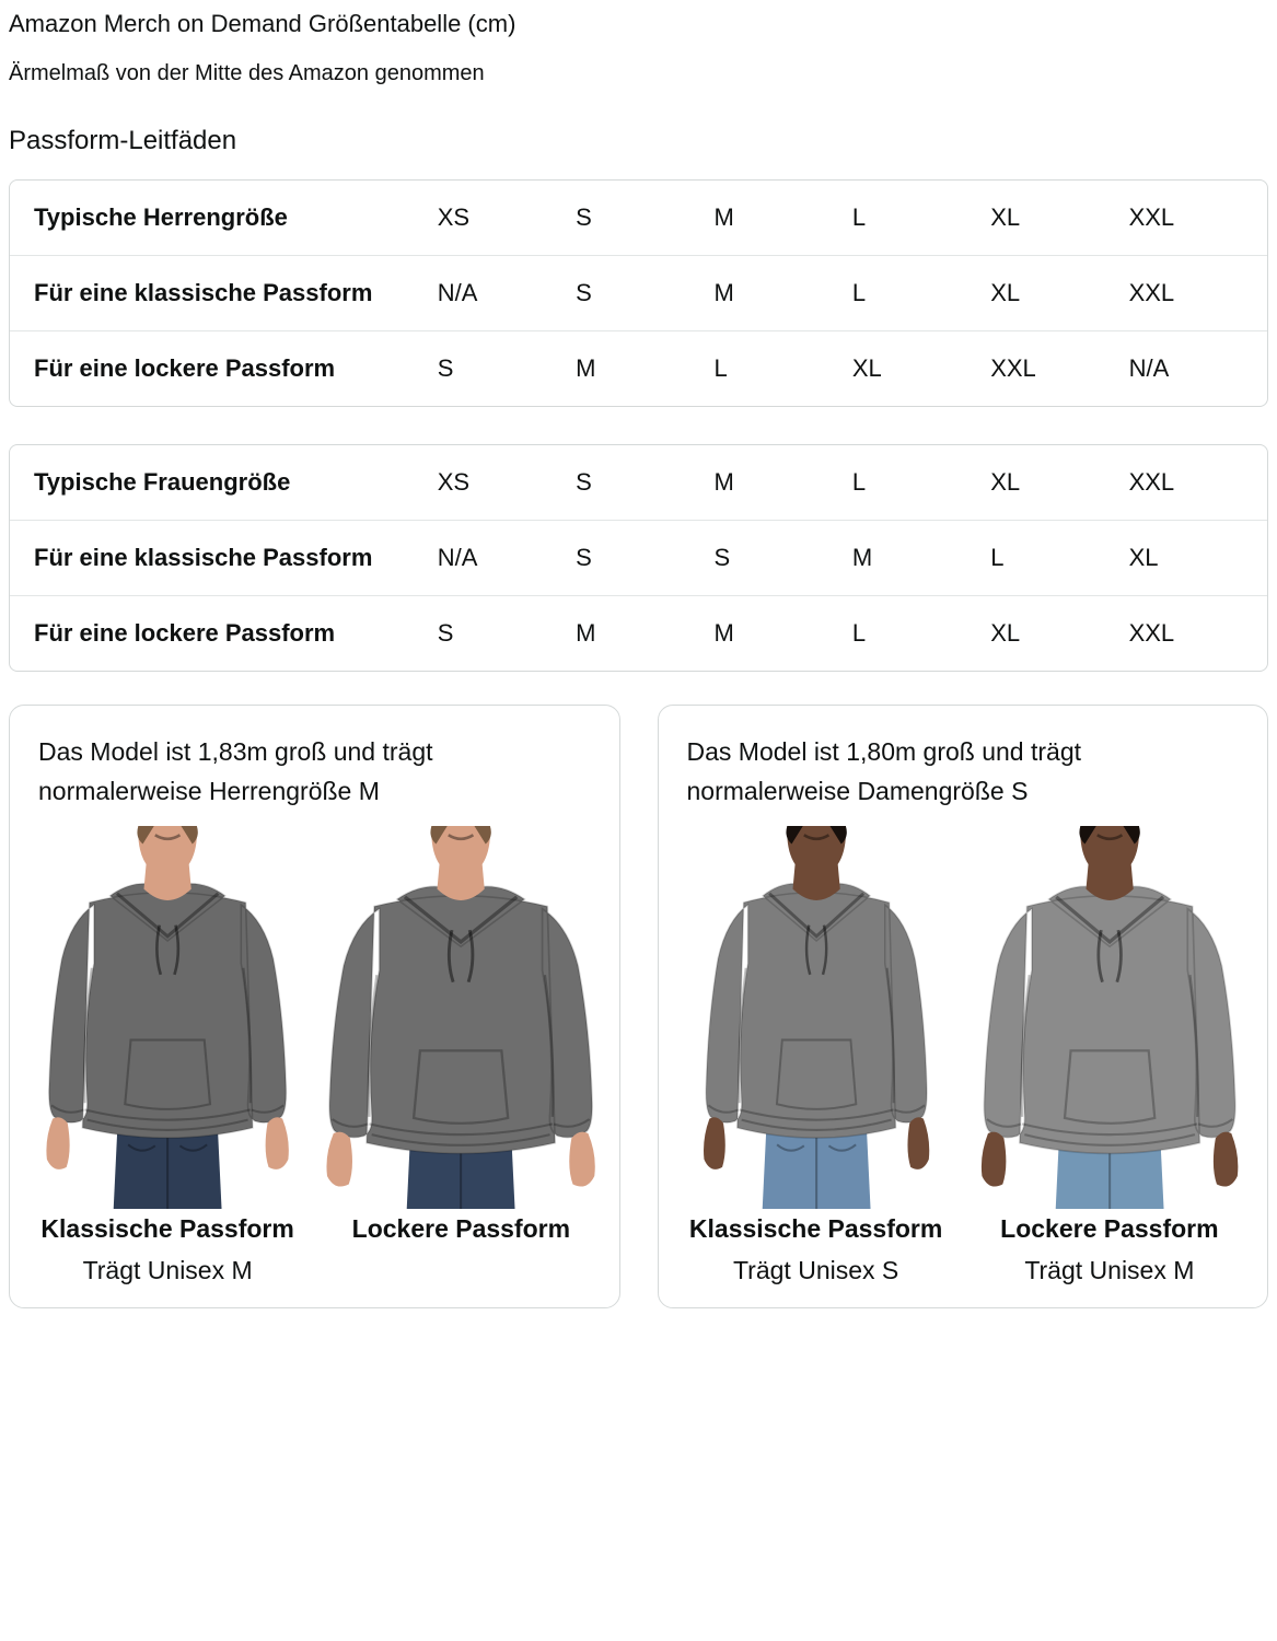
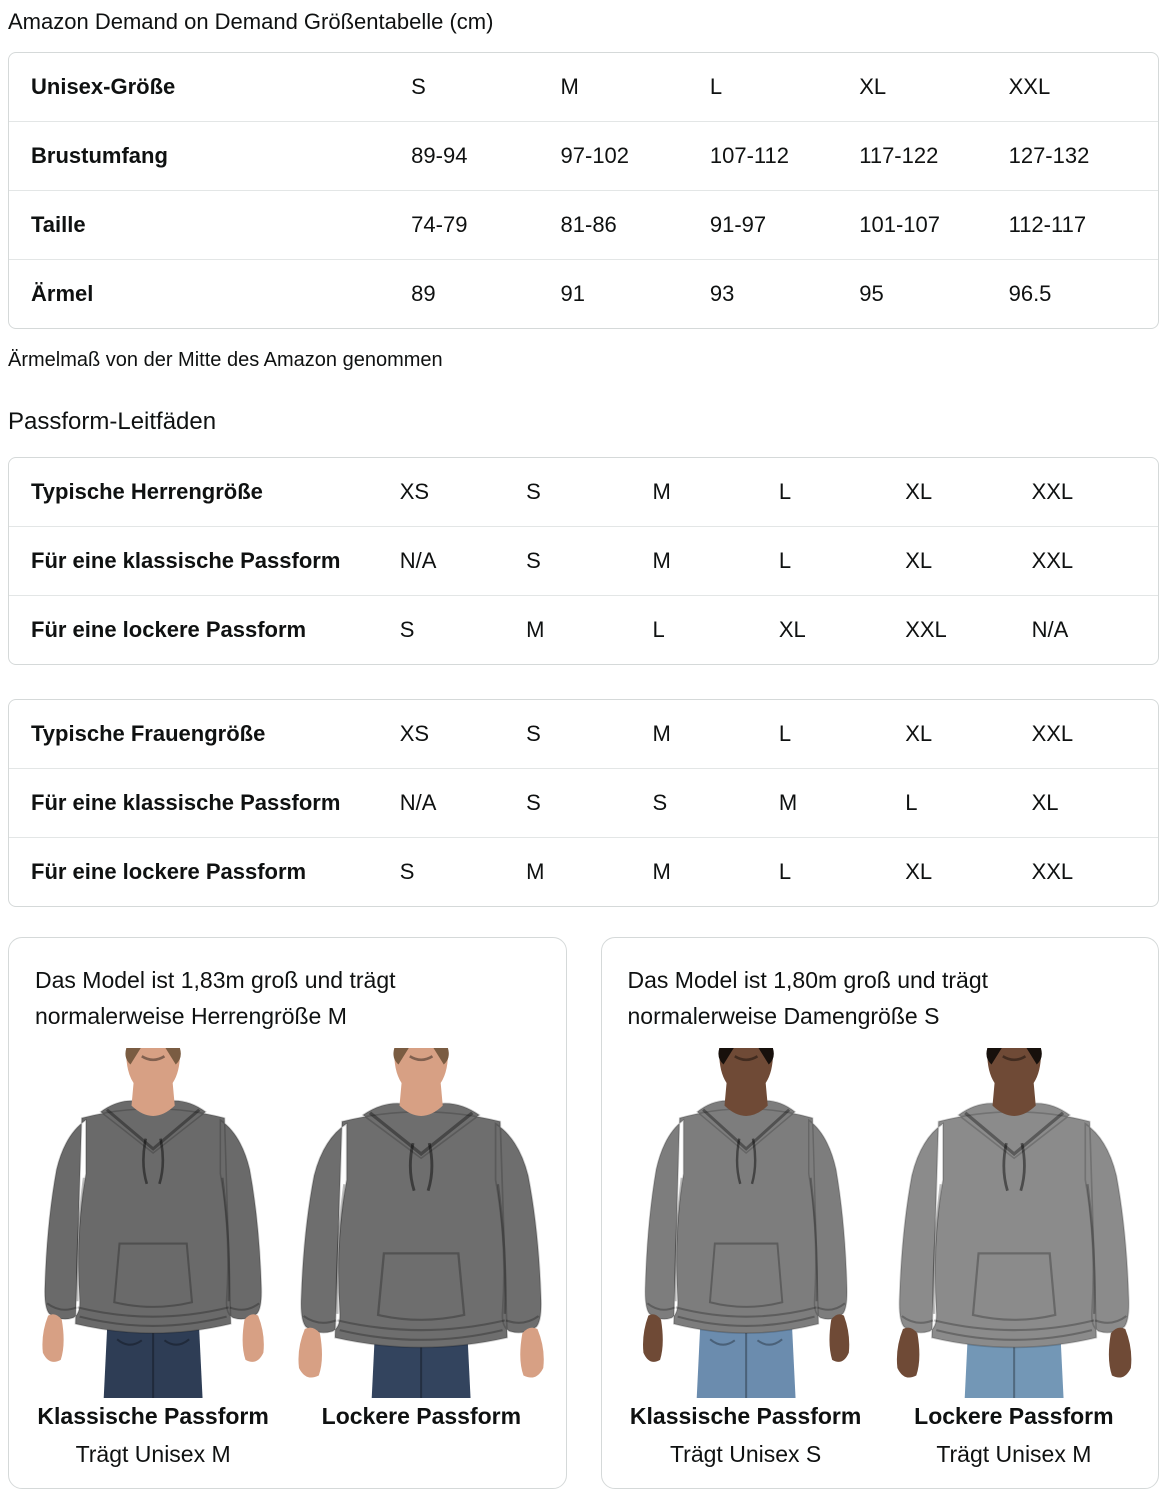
- Amazon Merch on Demand Größentabelle (cm)
+ Amazon Demand on Demand Größentabelle (cm)
+ Unisex-Größe	S	M	L	XL	XXL
+ Brustumfang	89-94	97-102	107-112	117-122	127-132
+ Taille	74-79	81-86	91-97	101-107	112-117
+ Ärmel	89	91	93	95	96.5
  Ärmelmaß von der Mitte des Amazon genommen
  Passform-Leitfäden
  Typische Herrengröße	XS	S	M	L	XL	XXL
  Für eine klassische Passform	N/A	S	M	L	XL	XXL
  Für eine lockere Passform	S	M	L	XL	XXL	N/A
  Typische Frauengröße	XS	S	M	L	XL	XXL
  Für eine klassische Passform	N/A	S	S	M	L	XL
  Für eine lockere Passform	S	M	M	L	XL	XXL
  Das Model ist 1,83m groß und trägt normalerweise Herrengröße M
  Klassische Passform
  Trägt Unisex M
  Lockere Passform
  Das Model ist 1,80m groß und trägt normalerweise Damengröße S
  Klassische Passform
  Trägt Unisex S
  Lockere Passform
  Trägt Unisex M
